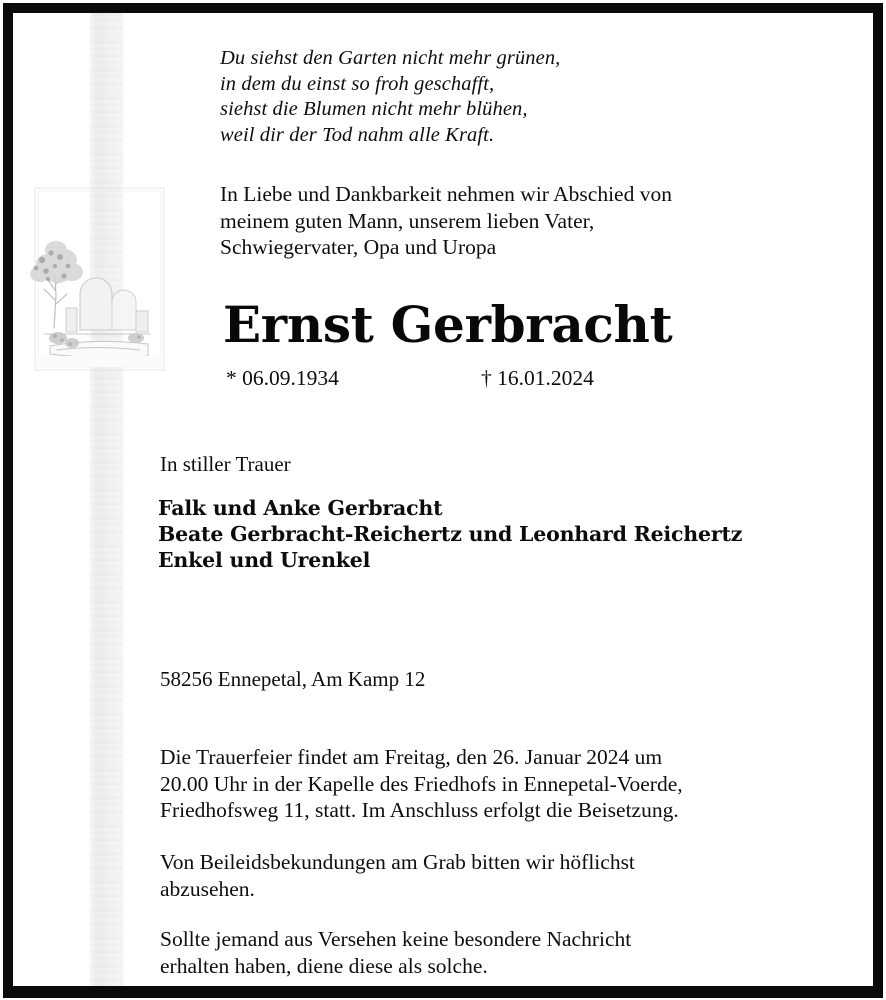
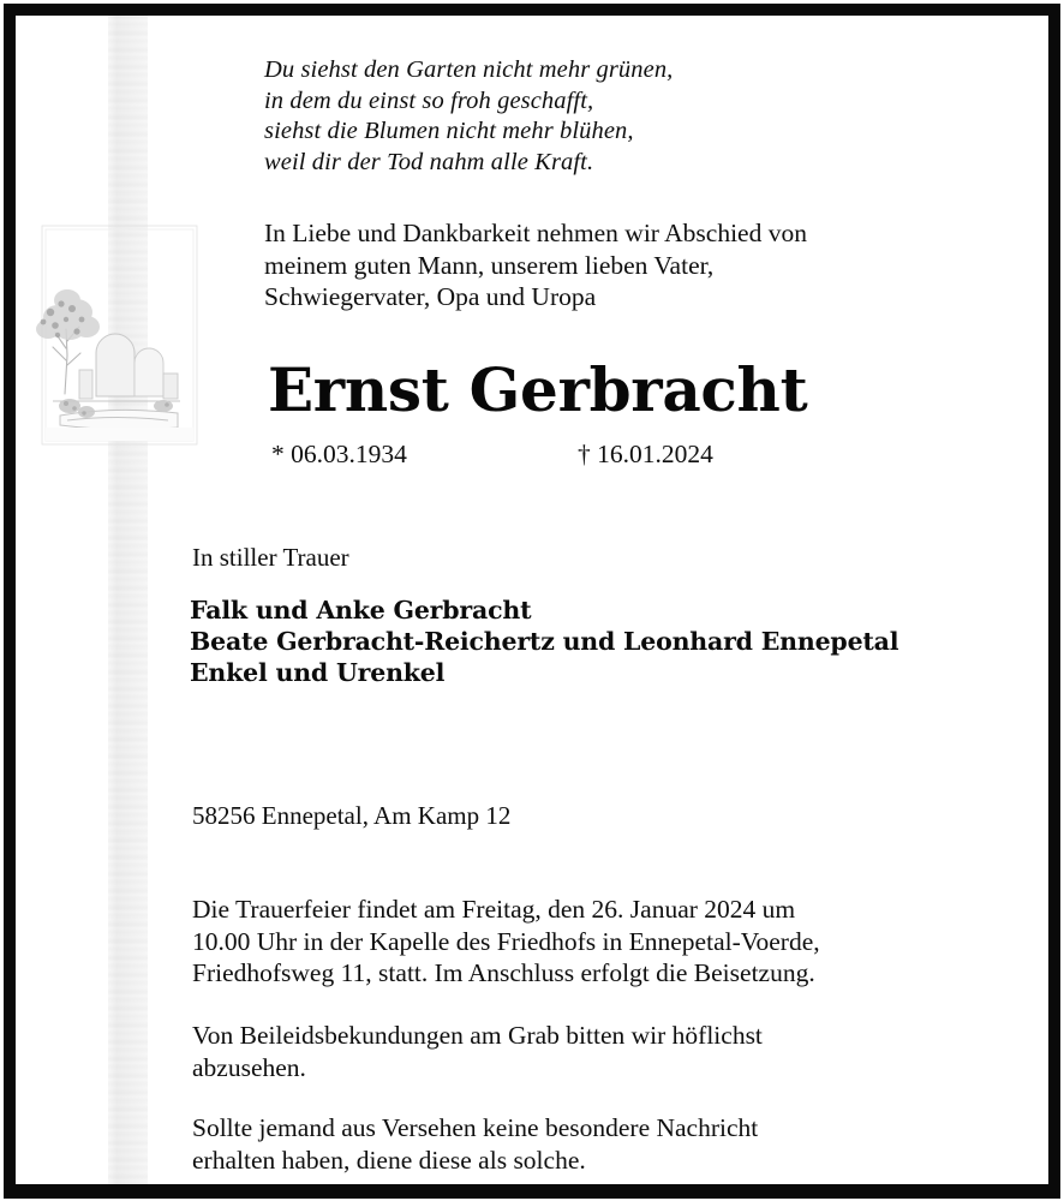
  Du siehst den Garten nicht mehr grünen,
  in dem du einst so froh geschafft,
  siehst die Blumen nicht mehr blühen,
  weil dir der Tod nahm alle Kraft.
  In Liebe und Dankbarkeit nehmen wir Abschied von
  meinem guten Mann, unserem lieben Vater,
  Schwiegervater, Opa und Uropa
  Ernst Gerbracht
- * 06.09.1934 † 16.01.2024
+ * 06.03.1934 † 16.01.2024
  In stiller Trauer
  Falk und Anke Gerbracht
- Beate Gerbracht-Reichertz und Leonhard Reichertz
+ Beate Gerbracht-Reichertz und Leonhard Ennepetal
  Enkel und Urenkel
  58256 Ennepetal, Am Kamp 12
  Die Trauerfeier findet am Freitag, den 26. Januar 2024 um
- 20.00 Uhr in der Kapelle des Friedhofs in Ennepetal-Voerde,
+ 10.00 Uhr in der Kapelle des Friedhofs in Ennepetal-Voerde,
  Friedhofsweg 11, statt. Im Anschluss erfolgt die Beisetzung.
  Von Beileidsbekundungen am Grab bitten wir höflichst
  abzusehen.
  Sollte jemand aus Versehen keine besondere Nachricht
  erhalten haben, diene diese als solche.
